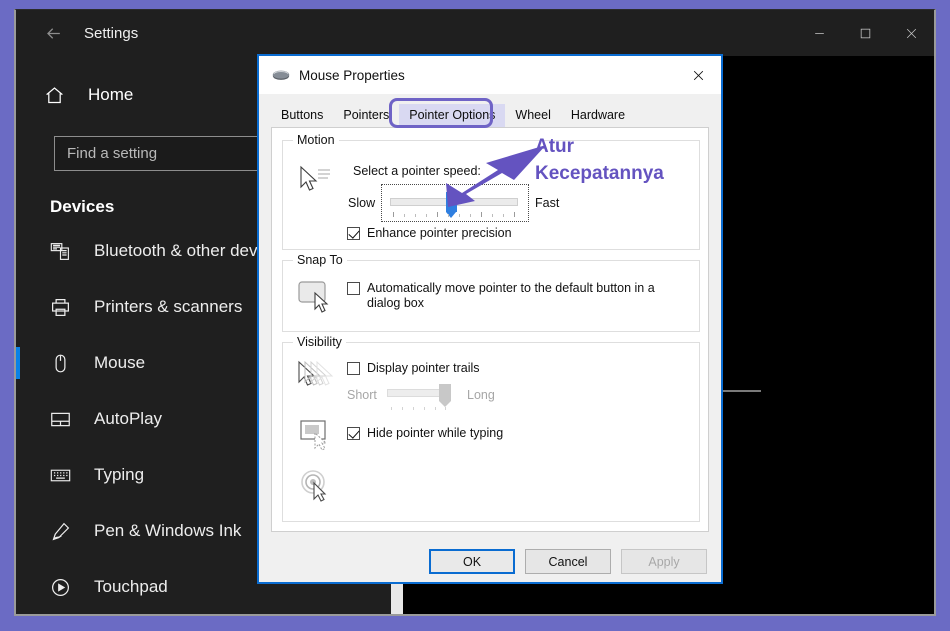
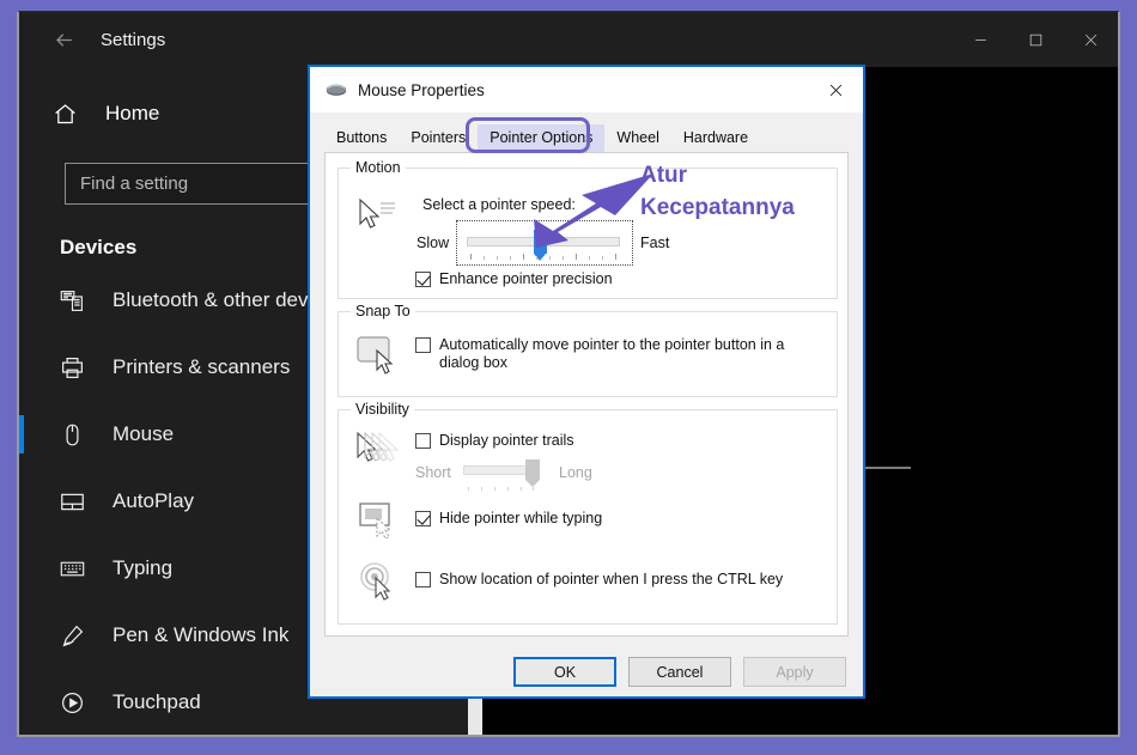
  Settings
  Home
  Find a setting
  Devices
  Bluetooth & other dev
  Printers & scanners
  Mouse
  AutoPlay
  Typing
  Pen & Windows Ink
  Touchpad
  Mouse Properties
  Buttons
  Pointers
  Pointer Options
  Wheel
  Hardware
  Motion
  Select a pointer speed:
  Slow
  Fast
  Enhance pointer precision
  Snap To
- Automatically move pointer to the default button in a dialog box
+ Automatically move pointer to the pointer button in a dialog box
  Visibility
  Display pointer trails
  Short
  Long
  Hide pointer while typing
+ Show location of pointer when I press the CTRL key
  OK
  Cancel
  Apply
  Atur
  Kecepatannya
